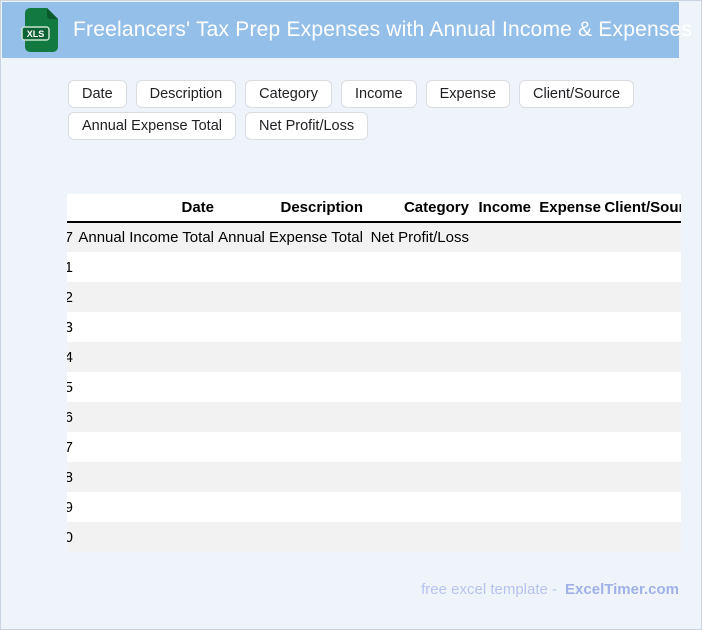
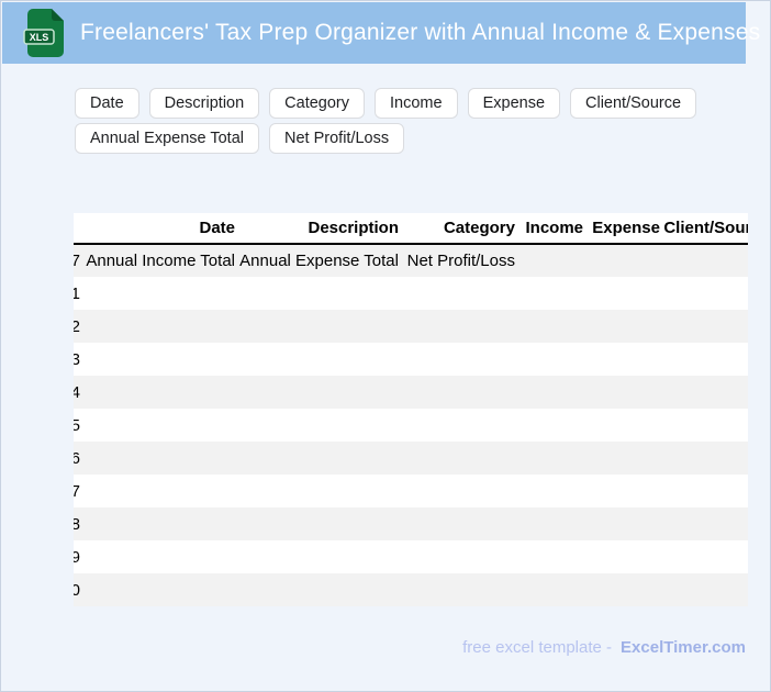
  XLS
- Freelancers' Tax Prep Expenses with Annual Income & Expenses
+ Freelancers' Tax Prep Organizer with Annual Income & Expenses
  Date
  Description
  Category
  Income
  Expense
  Client/Source
  Annual Expense Total
  Net Profit/Loss
  	Date	Description	Category	Income	Expense	Client/Sou
  7	Annual Income Total	Annual Expense Total	Net Profit/Loss
  1
  2
  3
  4
  5
  6
  7
  8
  9
  free excel template - ExcelTimer.com
